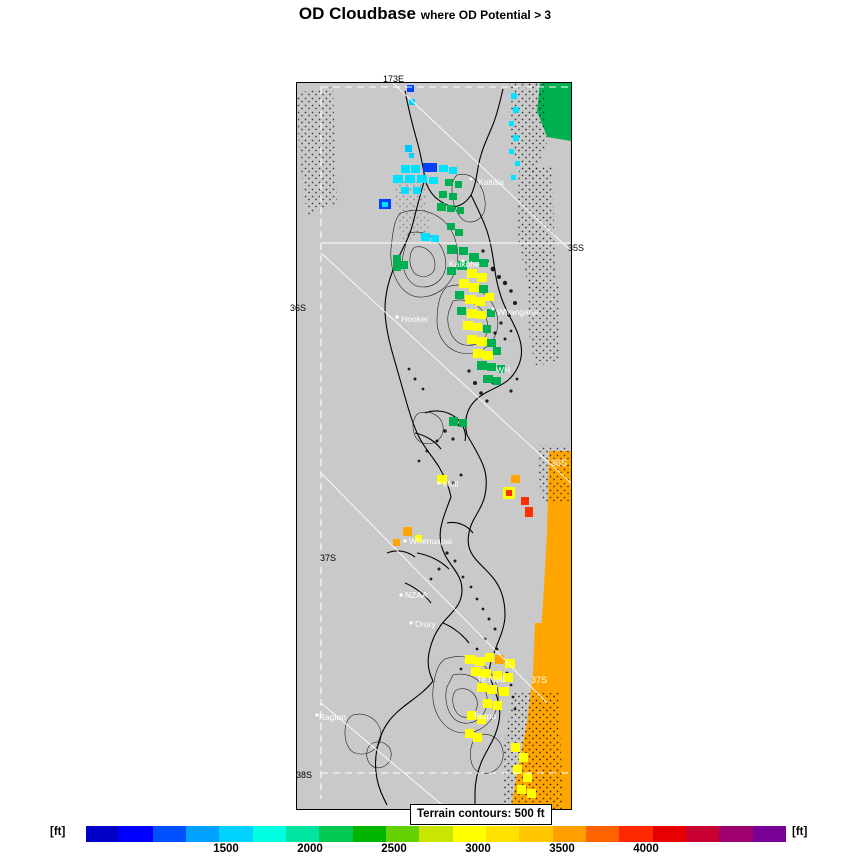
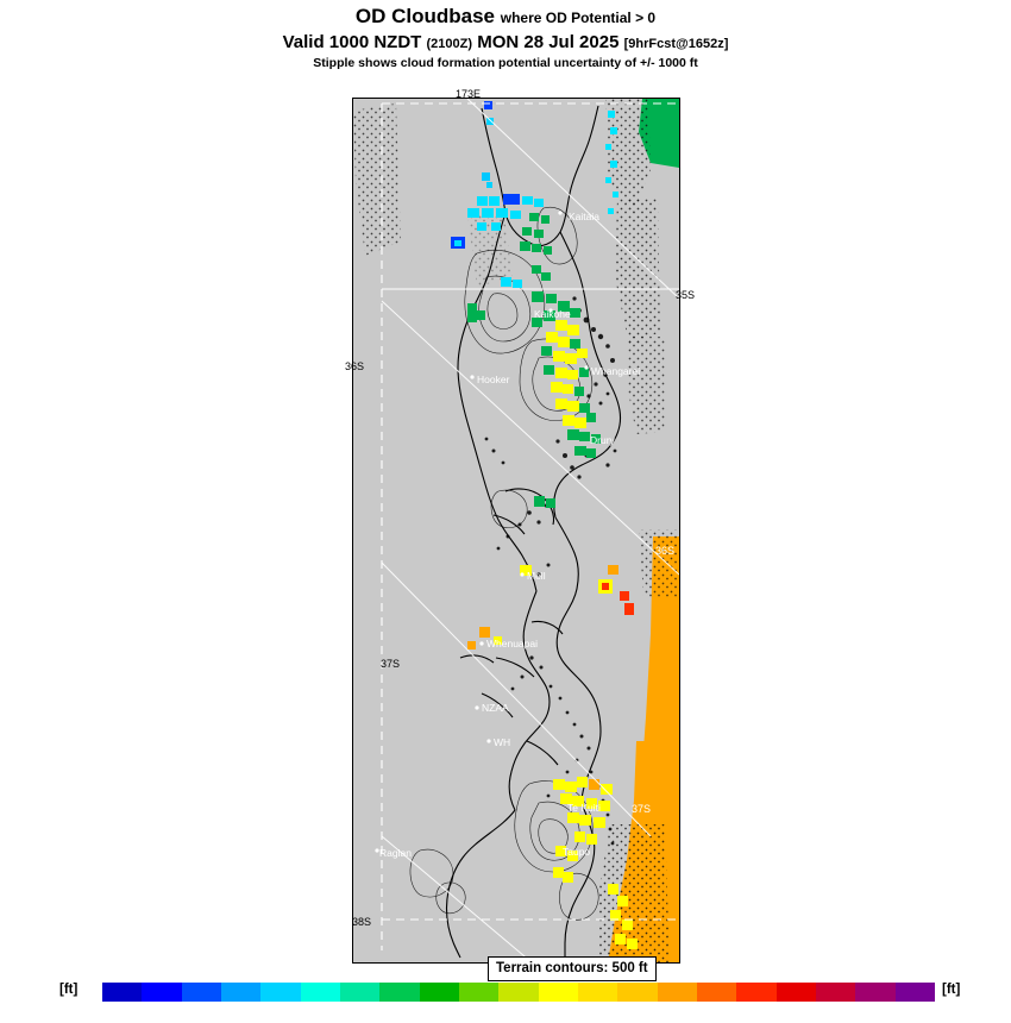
- OD Cloudbase where OD Potential > 3
+ OD Cloudbase where OD Potential > 0
+ Valid 1000 NZDT (2100Z) MON 28 Jul 2025 [9hrFcst@1652z]
+ Stipple shows cloud formation potential uncertainty of +/- 1000 ft
  Kaitaia
  Kaikohe
  Whangarei
  Hooker
- WH
+ Drury
  Mell
  Whenuapai
  NZAA
- Drury
+ WH
  Raglan
  Te Kuiti
  Taupo
  36S
  37S
  173E
  35S
  36S
  37S
  38S
  Terrain contours: 500 ft
  [ft]
  [ft]
- 1500
- 2000
- 2500
- 3000
- 3500
- 4000
